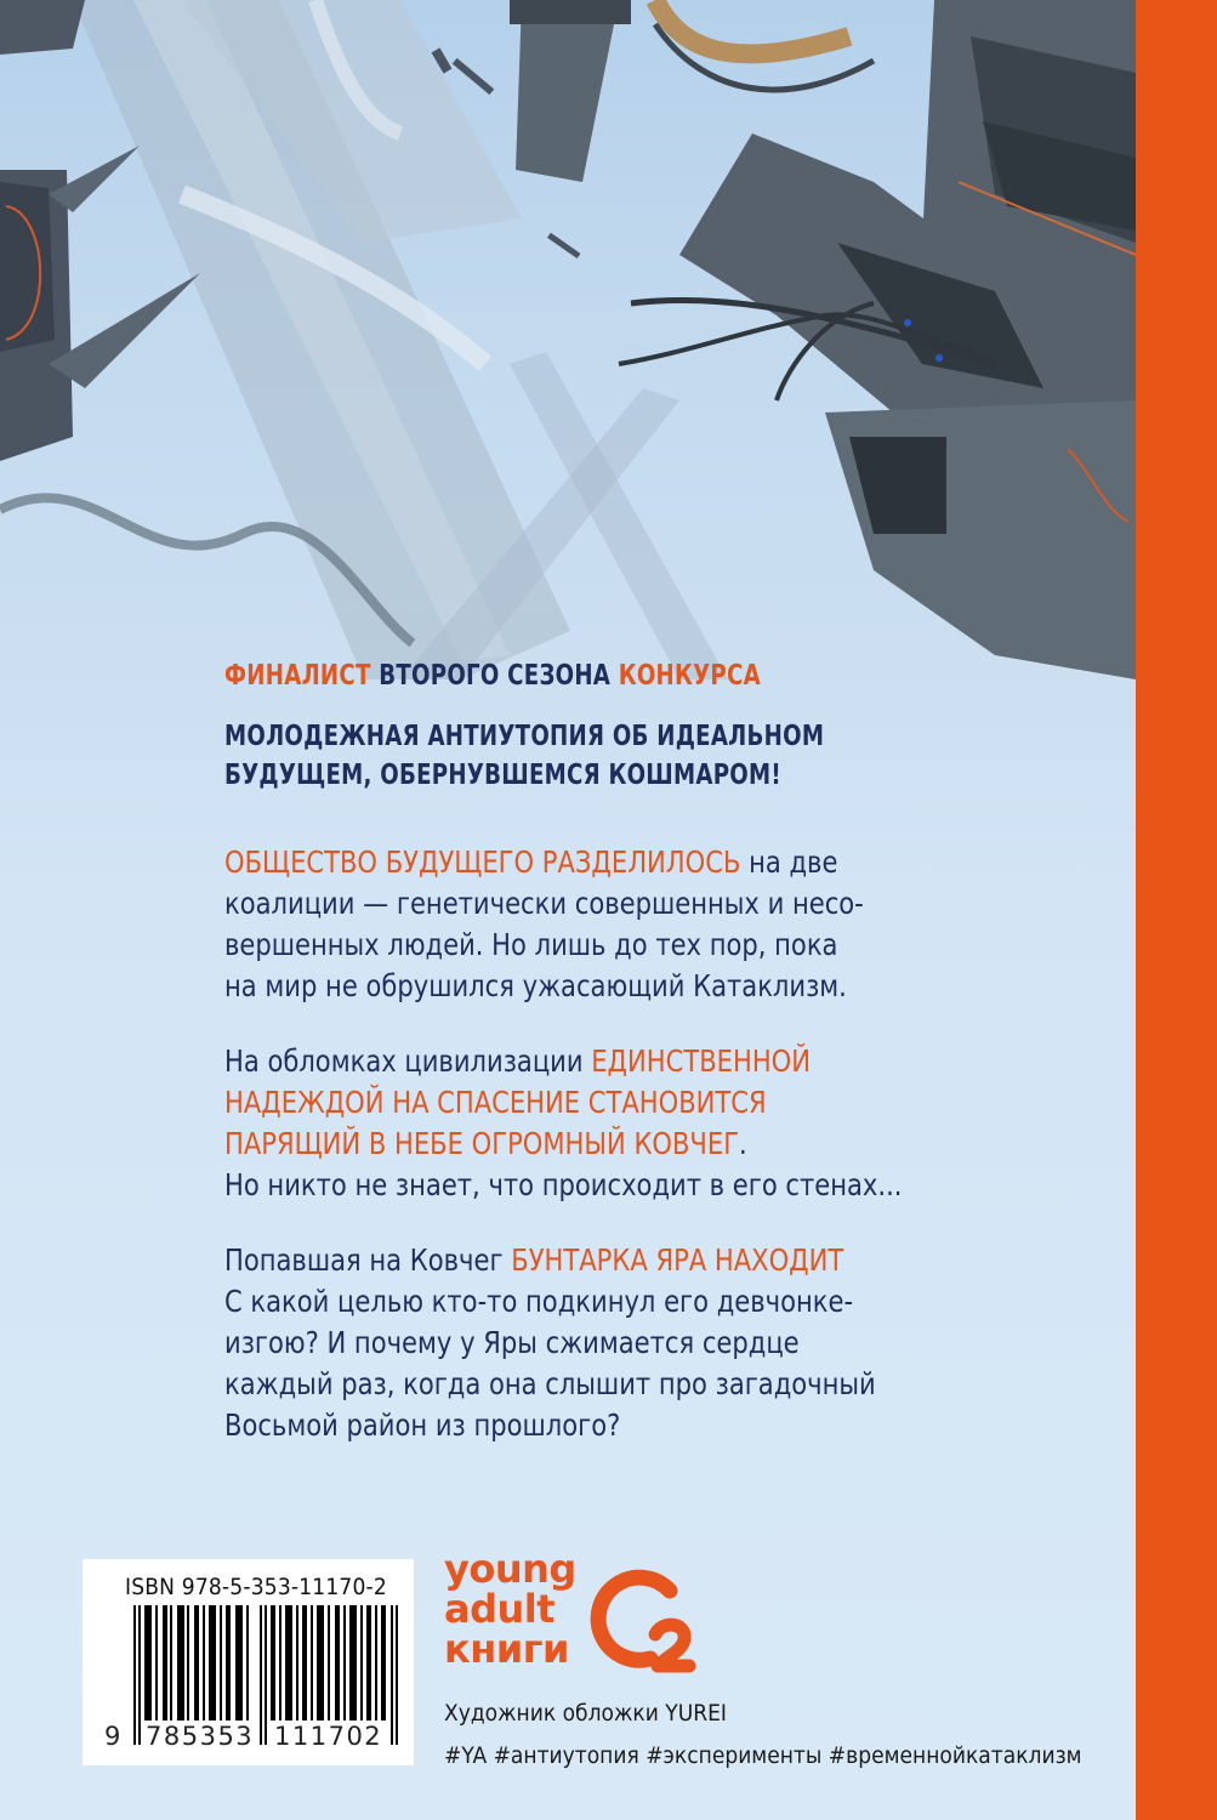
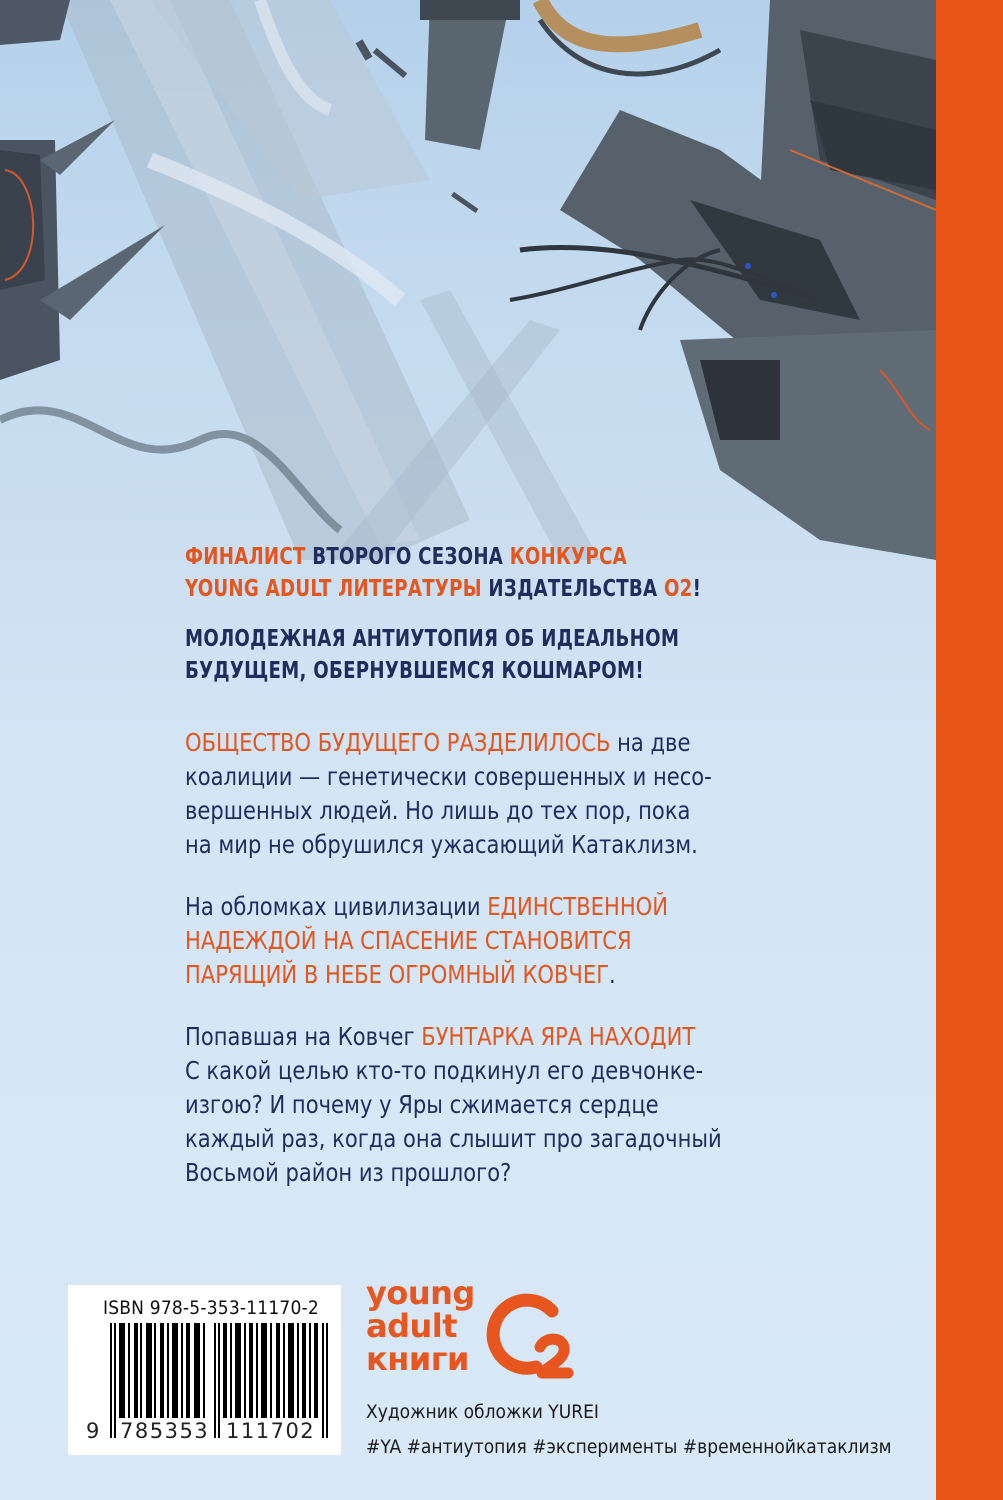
  ФИНАЛИСТ ВТОРОГО СЕЗОНА КОНКУРСА
+ YOUNG ADULT ЛИТЕРАТУРЫ ИЗДАТЕЛЬСТВА О2!
  МОЛОДЕЖНАЯ АНТИУТОПИЯ ОБ ИДЕАЛЬНОМ
  БУДУЩЕМ, ОБЕРНУВШЕМСЯ КОШМАРОМ!
  ОБЩЕСТВО БУДУЩЕГО РАЗДЕЛИЛОСЬ на две
  коалиции — генетически совершенных и несо-
  вершенных людей. Но лишь до тех пор, пока
  на мир не обрушился ужасающий Катаклизм.
  На обломках цивилизации ЕДИНСТВЕННОЙ
  НАДЕЖДОЙ НА СПАСЕНИЕ СТАНОВИТСЯ
  ПАРЯЩИЙ В НЕБЕ ОГРОМНЫЙ КОВЧЕГ.
- Но никто не знает, что происходит в его стенах...
  Попавшая на Ковчег БУНТАРКА ЯРА НАХОДИТ
  С какой целью кто-то подкинул его девчонке-
  изгою? И почему у Яры сжимается сердце
  каждый раз, когда она слышит про загадочный
  Восьмой район из прошлого?
  ISBN 978-5-353-11170-2
  9
  785353
  111702
  young
  adult
  книги
  Художник обложки YUREI
  #YA #антиутопия #эксперименты #временнойкатаклизм
